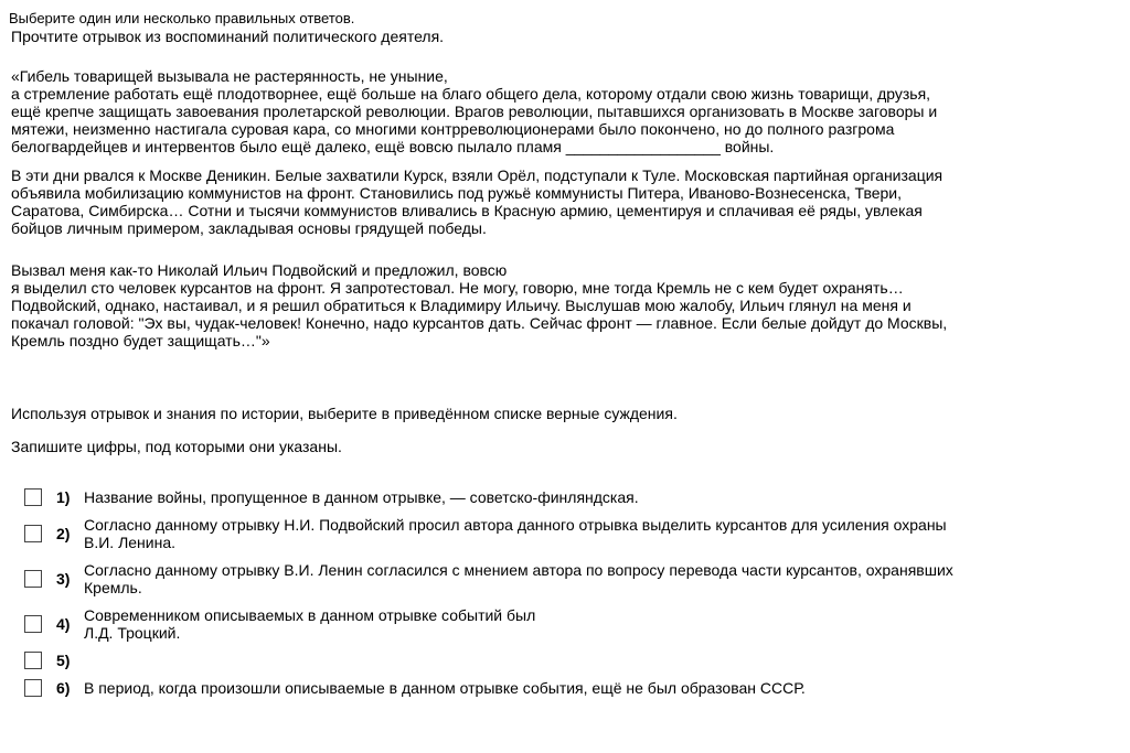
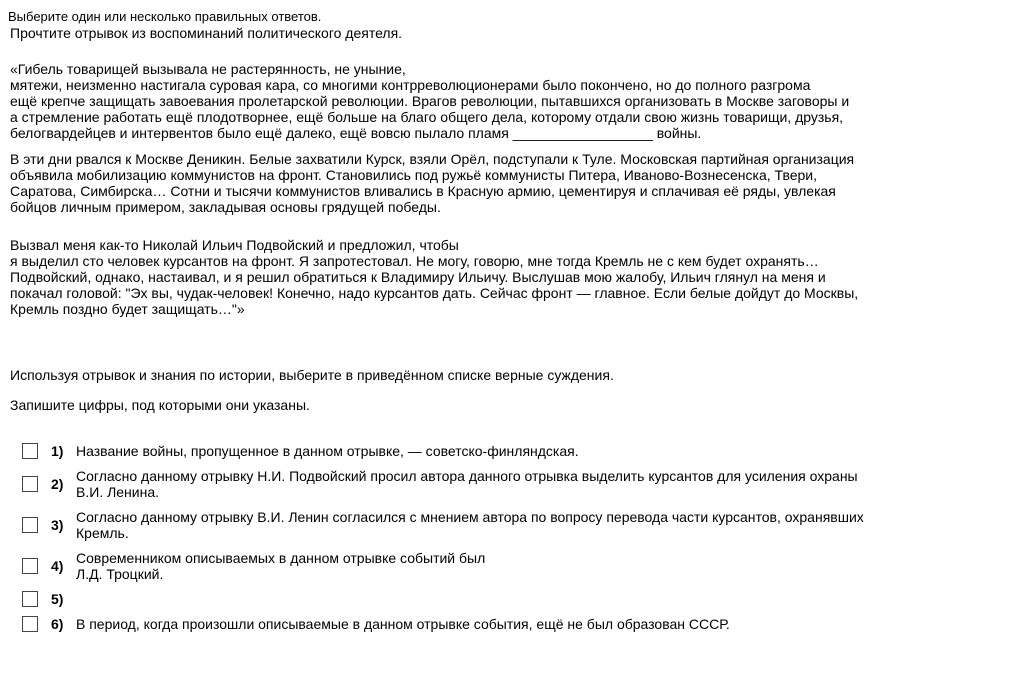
  Выберите один или несколько правильных ответов.
  Прочтите отрывок из воспоминаний политического деятеля.
  «Гибель товарищей вызывала не растерянность, не уныние,
- а стремление работать ещё плодотворнее, ещё больше на благо общего дела, которому отдали свою жизнь товарищи, друзья,
+ мятежи, неизменно настигала суровая кара, со многими контрреволюционерами было покончено, но до полного разгрома
  ещё крепче защищать завоевания пролетарской революции. Врагов революции, пытавшихся организовать в Москве заговоры и
- мятежи, неизменно настигала суровая кара, со многими контрреволюционерами было покончено, но до полного разгрома
+ а стремление работать ещё плодотворнее, ещё больше на благо общего дела, которому отдали свою жизнь товарищи, друзья,
  белогвардейцев и интервентов было ещё далеко, ещё вовсю пылало пламя __________________ войны.
  В эти дни рвался к Москве Деникин. Белые захватили Курск, взяли Орёл, подступали к Туле. Московская партийная организация
  объявила мобилизацию коммунистов на фронт. Становились под ружьё коммунисты Питера, Иваново-Вознесенска, Твери,
  Саратова, Симбирска… Сотни и тысячи коммунистов вливались в Красную армию, цементируя и сплачивая её ряды, увлекая
  бойцов личным примером, закладывая основы грядущей победы.
- Вызвал меня как-то Николай Ильич Подвойский и предложил, вовсю
+ Вызвал меня как-то Николай Ильич Подвойский и предложил, чтобы
  я выделил сто человек курсантов на фронт. Я запротестовал. Не могу, говорю, мне тогда Кремль не с кем будет охранять…
  Подвойский, однако, настаивал, и я решил обратиться к Владимиру Ильичу. Выслушав мою жалобу, Ильич глянул на меня и
  покачал головой: "Эх вы, чудак-человек! Конечно, надо курсантов дать. Сейчас фронт — главное. Если белые дойдут до Москвы,
  Кремль поздно будет защищать…"»
  Используя отрывок и знания по истории, выберите в приведённом списке верные суждения.
  Запишите цифры, под которыми они указаны.
  1)
  Название войны, пропущенное в данном отрывке, — советско-финляндская.
  2)
  Согласно данному отрывку Н.И. Подвойский просил автора данного отрывка выделить курсантов для усиления охраны
  В.И. Ленина.
  3)
  Согласно данному отрывку В.И. Ленин согласился с мнением автора по вопросу перевода части курсантов, охранявших
  Кремль.
  4)
  Современником описываемых в данном отрывке событий был
  Л.Д. Троцкий.
  5)
  6)
  В период, когда произошли описываемые в данном отрывке события, ещё не был образован СССР.
